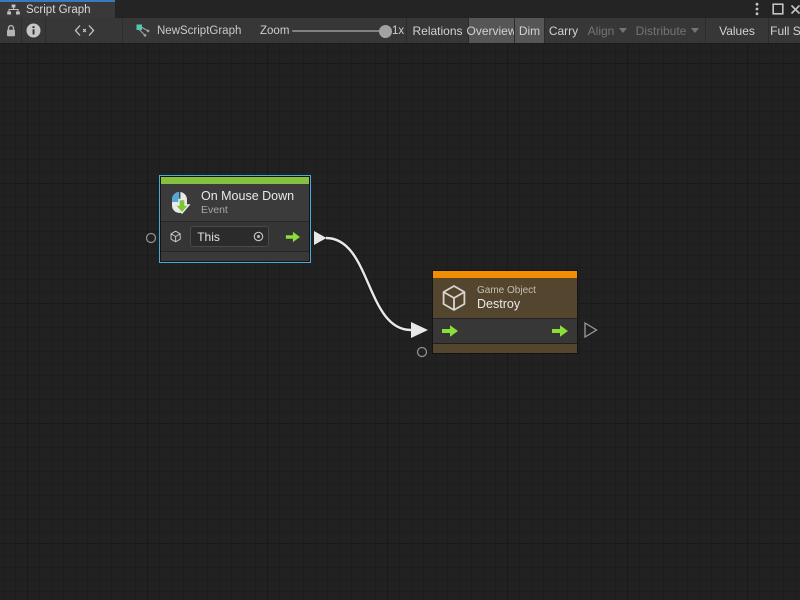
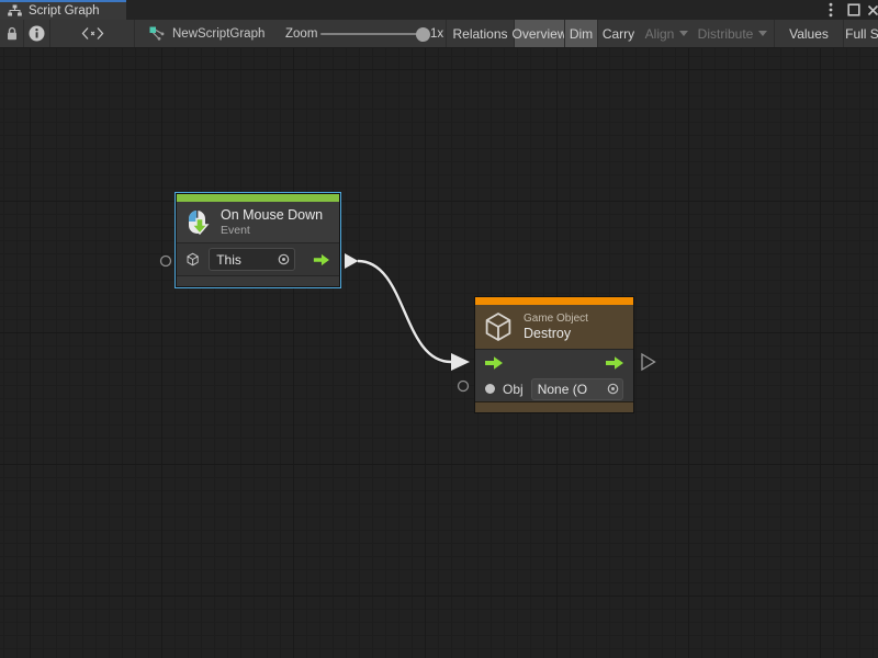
  Script Graph
  NewScriptGraph
  Zoom
  1x
  Relations
  Overview
  Dim
  Carry
  Align
  Distribute
  Values
  On Mouse Down
  Event
  This
  Game Object
  Destroy
+ Obj
+ None (O
